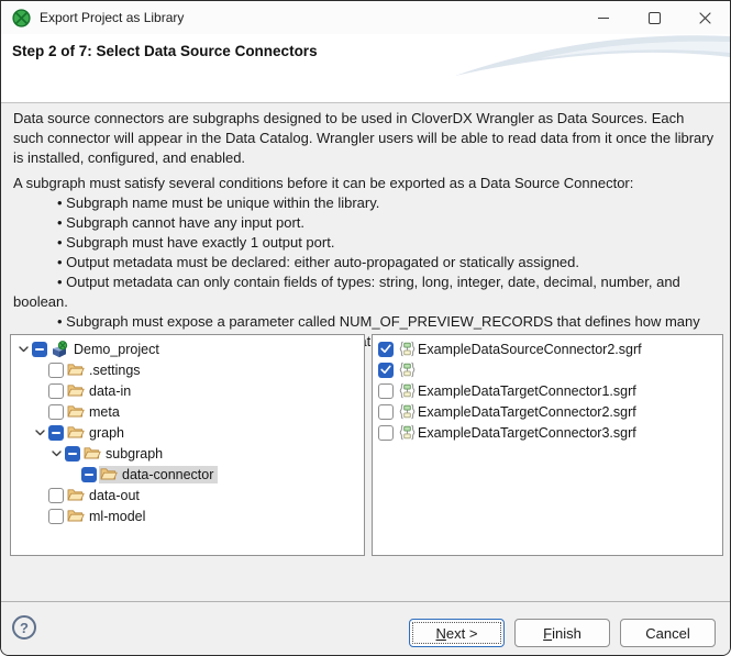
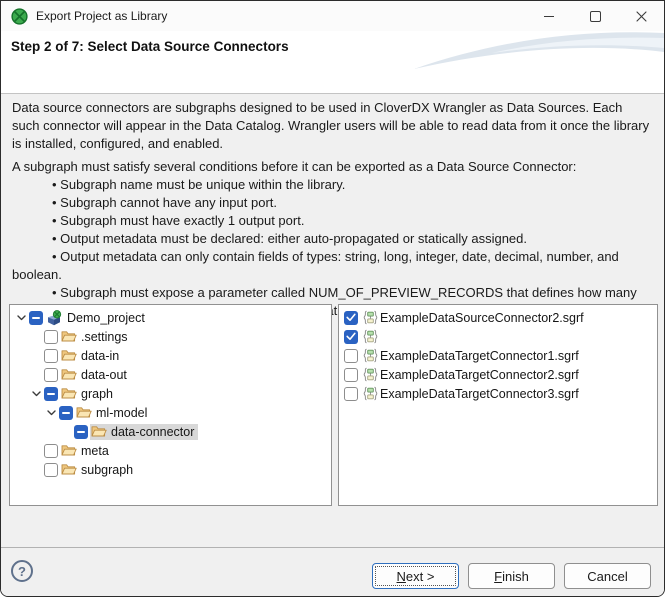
  Export Project as Library
  Step 2 of 7: Select Data Source Connectors
  Data source connectors are subgraphs designed to be used in CloverDX Wrangler as Data Sources. Each such connector will appear in the Data Catalog. Wrangler users will be able to read data from it once the library is installed, configured, and enabled.
  A subgraph must satisfy several conditions before it can be exported as a Data Source Connector:
  Subgraph name must be unique within the library.
  Subgraph cannot have any input port.
  Subgraph must have exactly 1 output port.
  Output metadata must be declared: either auto-propagated or statically assigned.
  Output metadata can only contain fields of types: string, long, integer, date, decimal, number, and boolean.
  Demo_project
  .settings
  data-in
- meta
+ data-out
  graph
- subgraph
+ ml-model
  data-connector
- data-out
+ meta
- ml-model
+ subgraph
  ExampleDataSourceConnector2.sgrf
  ExampleDataTargetConnector1.sgrf
  ExampleDataTargetConnector2.sgrf
  ExampleDataTargetConnector3.sgrf
  ?
  Next >
  Finish
  Cancel
